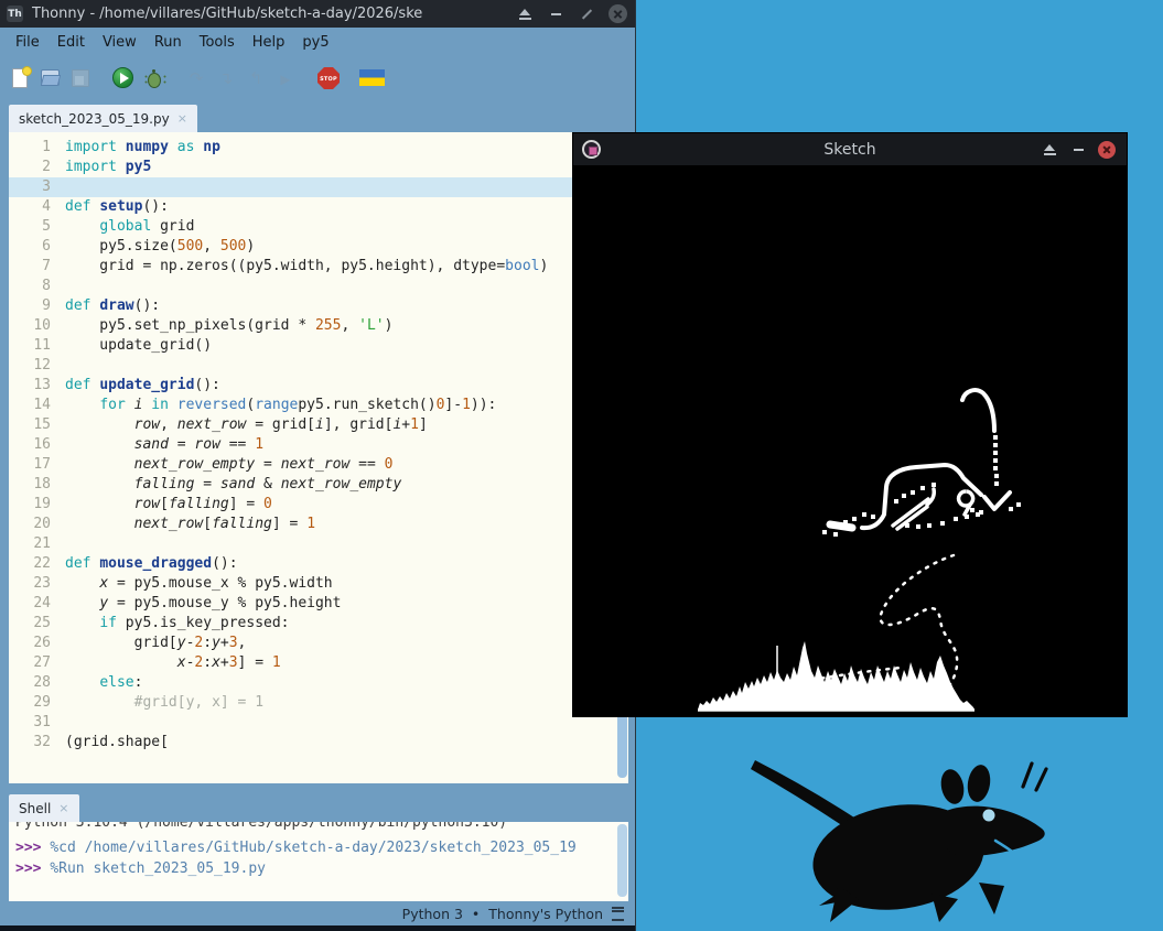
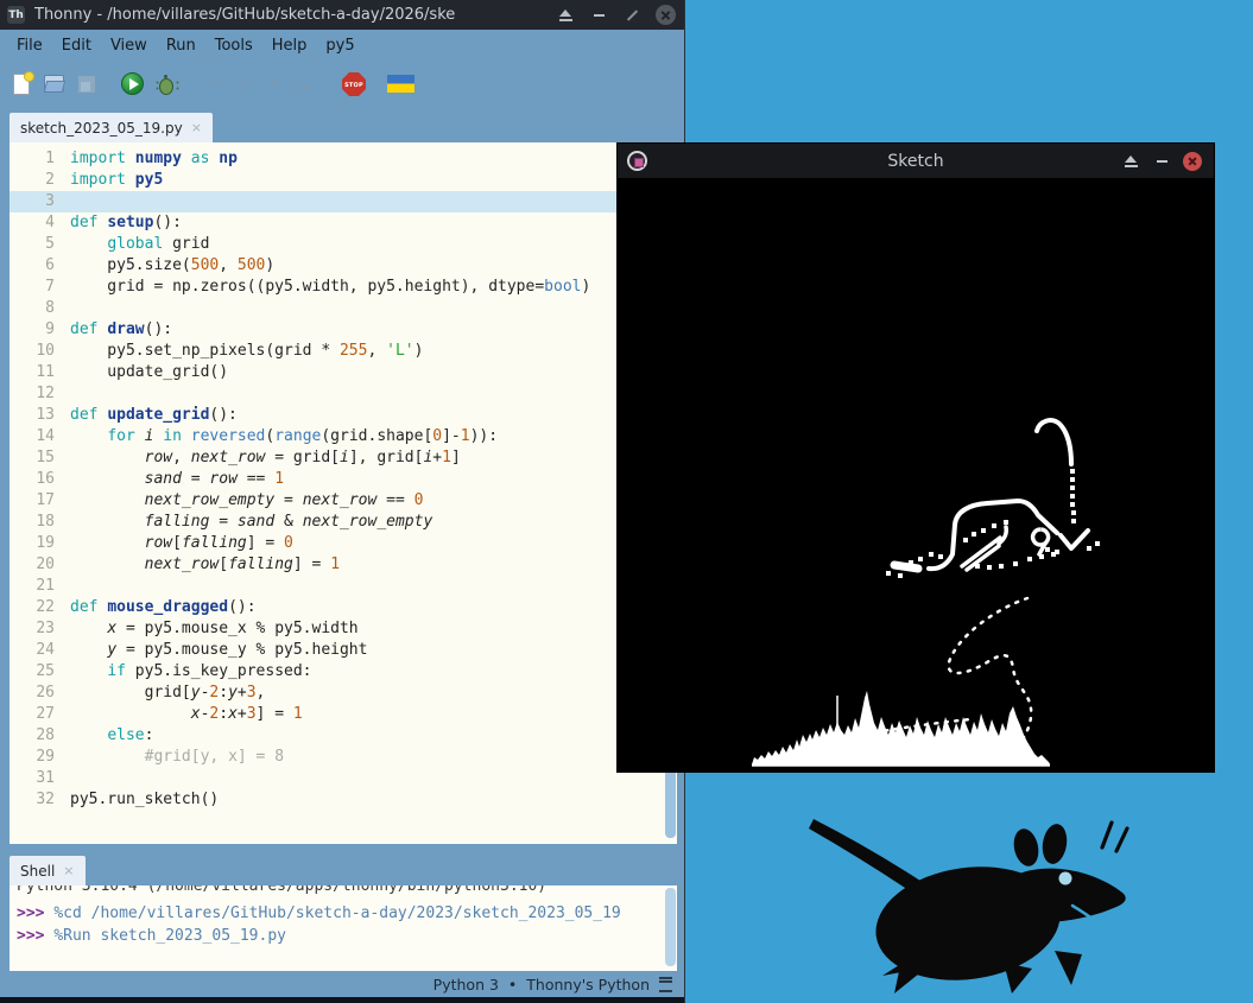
  Th
  Thonny - /home/villares/GitHub/sketch-a-day/2026/ske
  File
  Edit
  View
  Run
  Tools
  Help
  py5
  sketch_2023_05_19.py
  ×
  1
  import numpy as np
  2
  import py5
  3
  4
  def setup():
  5
  global grid
  6
  py5.size(500, 500)
  7
  grid = np.zeros((py5.width, py5.height), dtype=bool)
  8
  9
  def draw():
  10
  py5.set_np_pixels(grid * 255, 'L')
  11
  update_grid()
  12
  13
  def update_grid():
  14
- for i in reversed(rangepy5.run_sketch()0]-1)):
+ for i in reversed(range(grid.shape[0]-1)):
  15
  row, next_row = grid[i], grid[i+1]
  16
  sand = row == 1
  17
  next_row_empty = next_row == 0
  18
  falling = sand & next_row_empty
  19
  row[falling] = 0
  20
  next_row[falling] = 1
  21
  22
  def mouse_dragged():
  23
  x = py5.mouse_x % py5.width
  24
  y = py5.mouse_y % py5.height
  25
  if py5.is_key_pressed:
  26
  grid[y-2:y+3,
  27
  x-2:x+3] = 1
  28
  else:
  29
- #grid[y, x] = 1
+ #grid[y, x] = 8
  31
  32
- (grid.shape[
+ py5.run_sketch()
  Shell
  ×
  Python 3.10.4 (/home/villares/apps/thonny/bin/python3.10)
  >>> %cd /home/villares/GitHub/sketch-a-day/2023/sketch_2023_05_19
  >>> %Run sketch_2023_05_19.py
  Python 3
  •
  Thonny's Python
  Sketch
